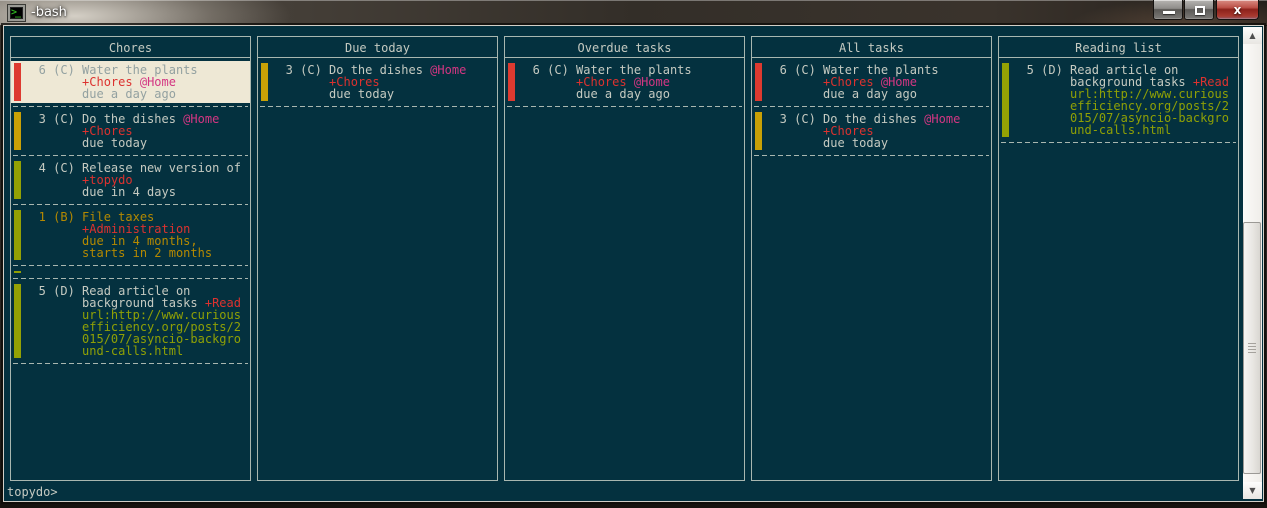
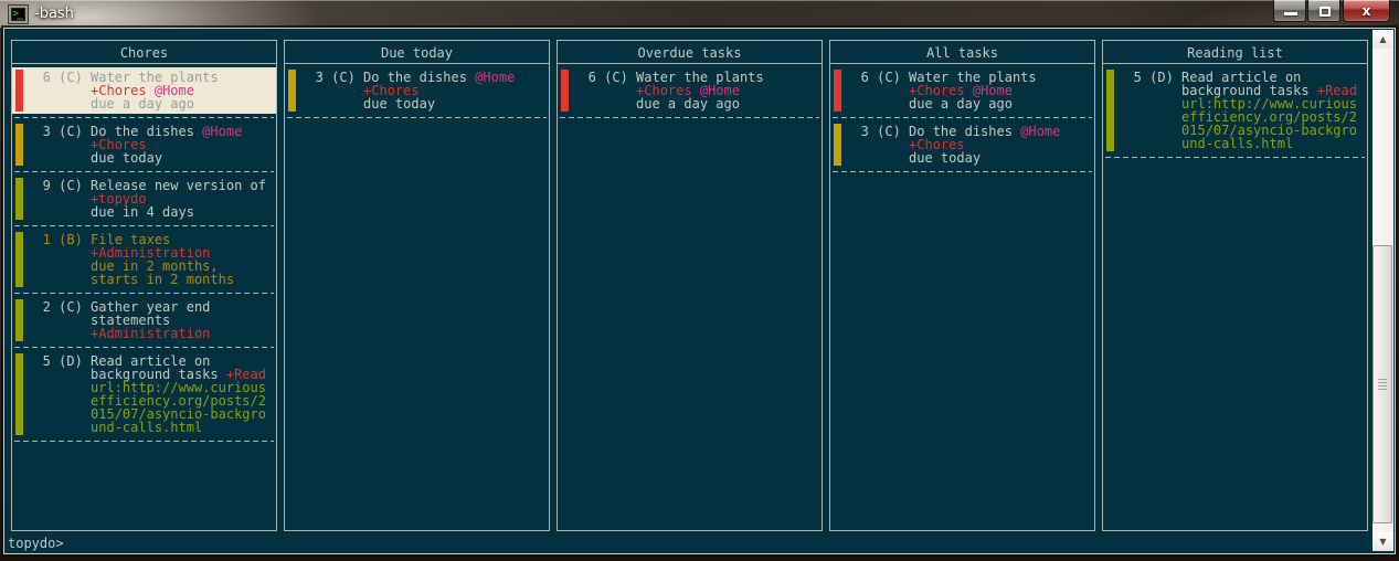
  >_
  -bash
  x
  Chores
  6 (C) Water the plants +Chores @Home due a day ago
  3 (C) Do the dishes @Home +Chores due today
- 4 (C) Release new version of +topydo due in 4 days
+ 9 (C) Release new version of +topydo due in 4 days
- 1 (B) File taxes +Administration due in 4 months, starts in 2 months
+ 1 (B) File taxes +Administration due in 2 months, starts in 2 months
+ 2 (C) Gather year end statements +Administration
  5 (D) Read article on background tasks +Read url:http://www.curious efficiency.org/posts/2 015/07/asyncio-backgro und-calls.html
  Due today
  3 (C) Do the dishes @Home +Chores due today
  Overdue tasks
  6 (C) Water the plants +Chores @Home due a day ago
  All tasks
  6 (C) Water the plants +Chores @Home due a day ago
  3 (C) Do the dishes @Home +Chores due today
  Reading list
  5 (D) Read article on background tasks +Read url:http://www.curious efficiency.org/posts/2 015/07/asyncio-backgro und-calls.html
  topydo>
  ▲
  ▼
